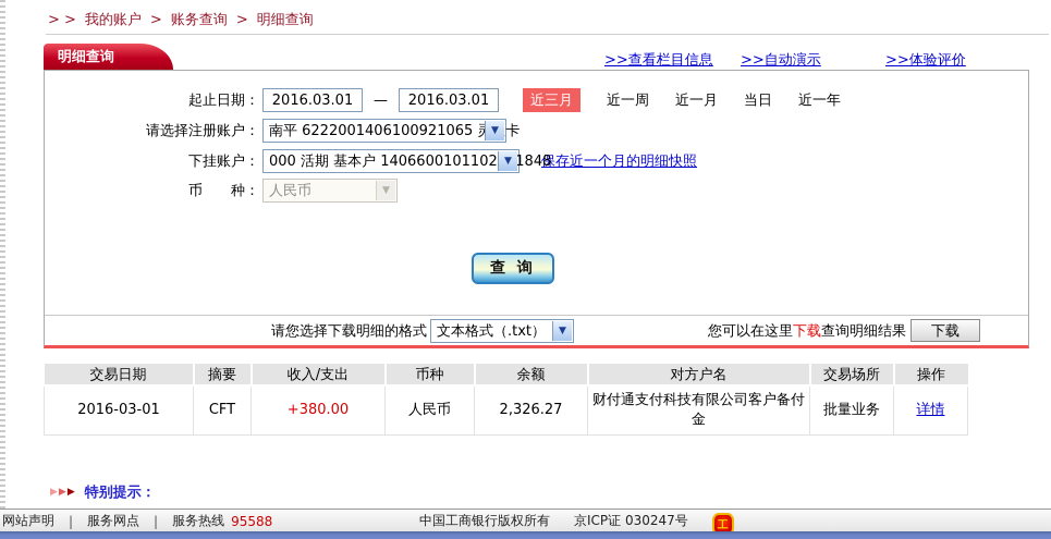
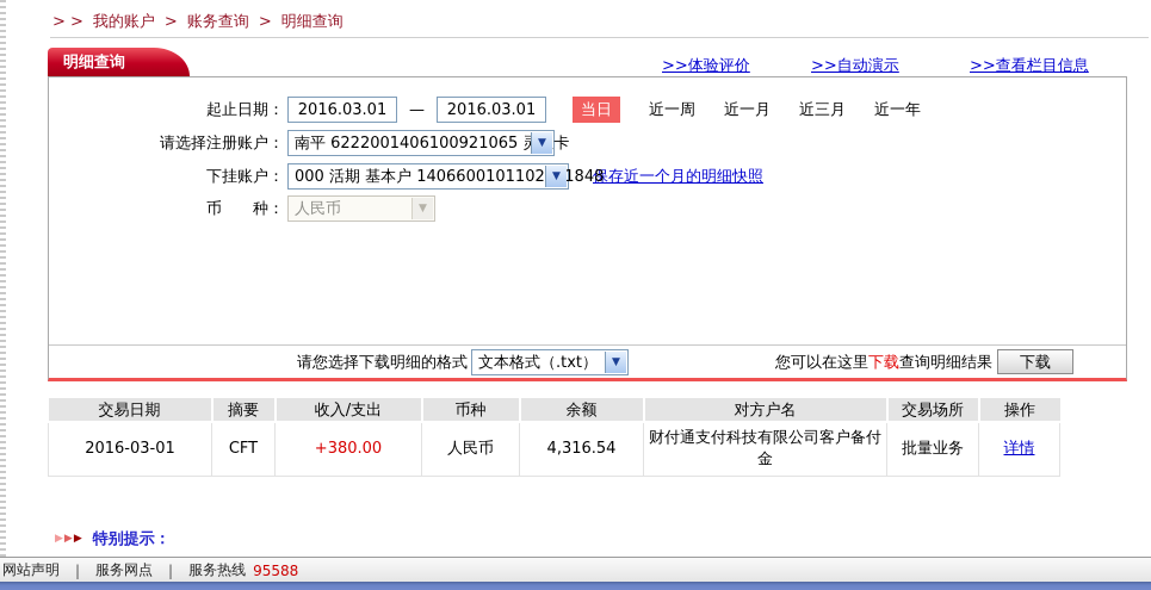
  > >
  我的账户
  >
  账务查询
  >
  明细查询
  明细查询
- >>查看栏目信息
+ >>体验评价
  >>自动演示
- >>体验评价
+ >>查看栏目信息
  起止日期：
  2016.03.01
  —
  2016.03.01
- 近三月
+ 当日
  近一周
  近一月
- 当日
+ 近三月
  近一年
  请选择注册账户：
  南平 6222001406100921065卡
  ▼
  下挂账户：
  000 活期 基本户 14066001011021848
  ▼
  保存近一个月的明细快照
  币 种：
  人民币
  ▼
- 查 询
  请您选择下载明细的格式
  文本格式（.txt）
  ▼
  您可以在这里下载查询明细结果
  下载
  交易日期	摘要	收入/支出	币种	余额	对方户名	交易场所	操作
- 2016-03-01	CFT	+380.00	人民币	2,326.27	财付通支付科技有限公司客户备付金	批量业务	详情
+ 2016-03-01	CFT	+380.00	人民币	4,316.54	财付通支付科技有限公司客户备付金	批量业务	详情
  ▶
  ▶
  ▶
  特别提示：
  网站声明
  |
  服务网点
  |
  服务热线
  95588
- 中国工商银行版权所有
- 京ICP证 030247号
- 工
